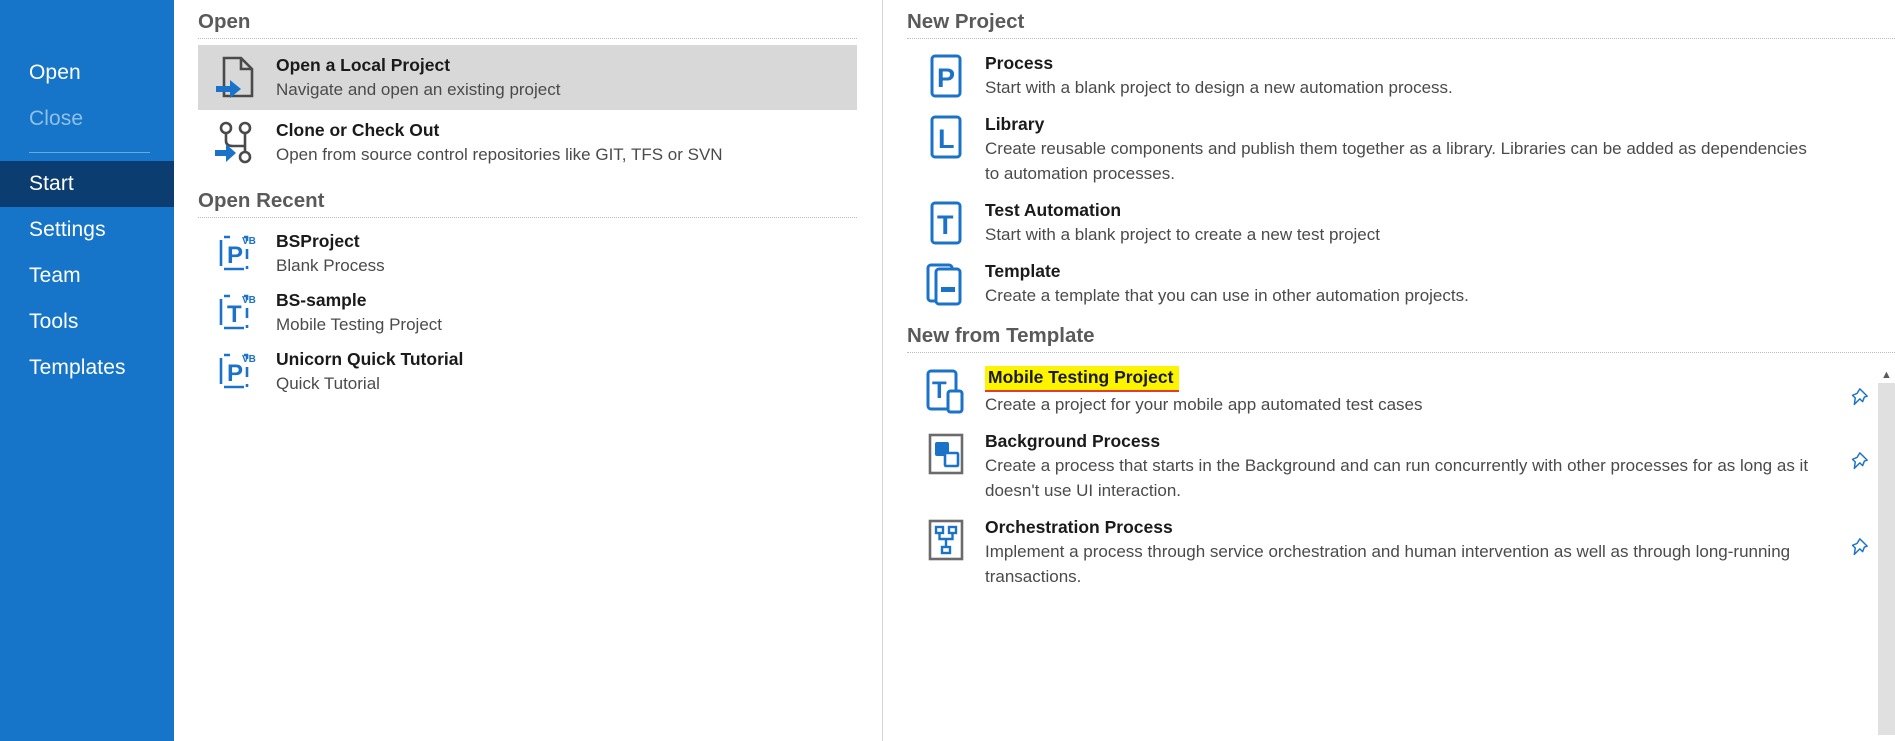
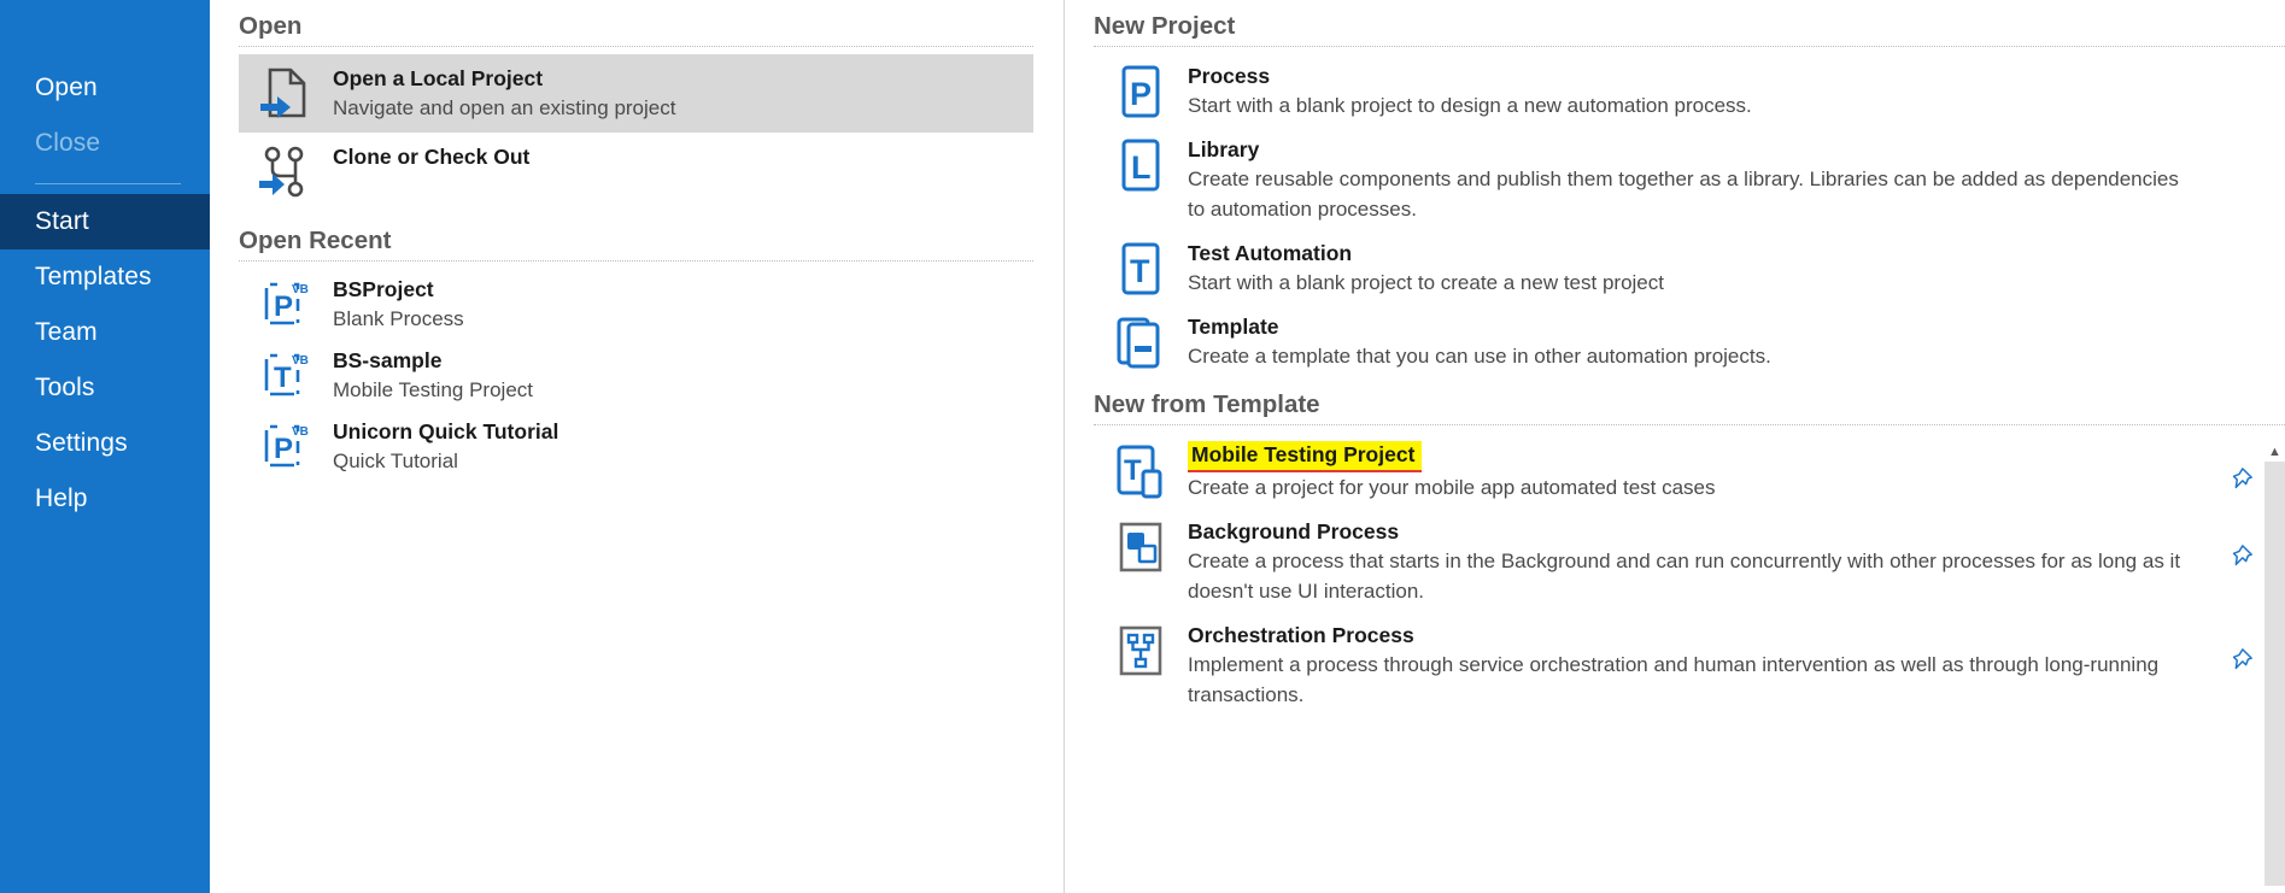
  Open
  Close
  Start
- Settings
+ Templates
  Team
  Tools
- Templates
+ Settings
+ Help
  Open
  Open a Local Project
  Navigate and open an existing project
  Clone or Check Out
- Open from source control repositories like GIT, TFS or SVN
  Open Recent
  P
  VB
  BSProject
  Blank Process
  T
  VB
  BS-sample
  Mobile Testing Project
  P
  VB
  Unicorn Quick Tutorial
  Quick Tutorial
  New Project
  P
  Process
  Start with a blank project to design a new automation process.
  L
  Library
  Create reusable components and publish them together as a library. Libraries can be added as dependencies to automation processes.
  T
  Test Automation
  Start with a blank project to create a new test project
  Template
  Create a template that you can use in other automation projects.
  New from Template
  T
  Mobile Testing Project
  Create a project for your mobile app automated test cases
  Background Process
  Create a process that starts in the Background and can run concurrently with other processes for as long as it doesn't use UI interaction.
  Orchestration Process
  Implement a process through service orchestration and human intervention as well as through long-running transactions.
  ▲
